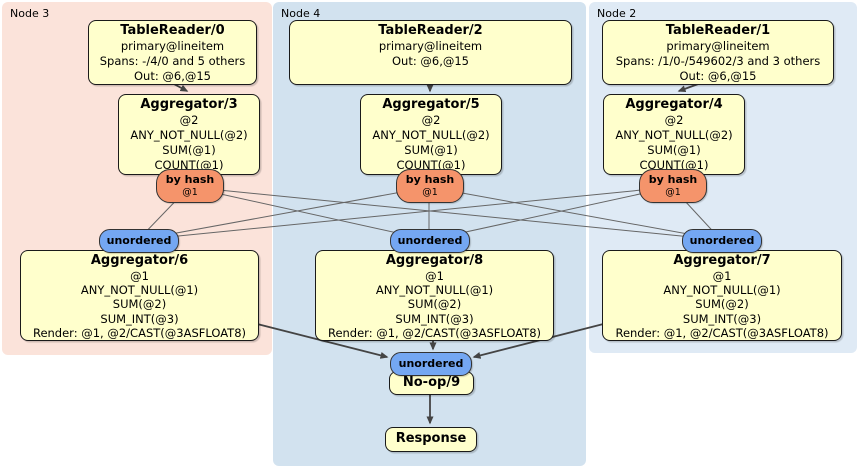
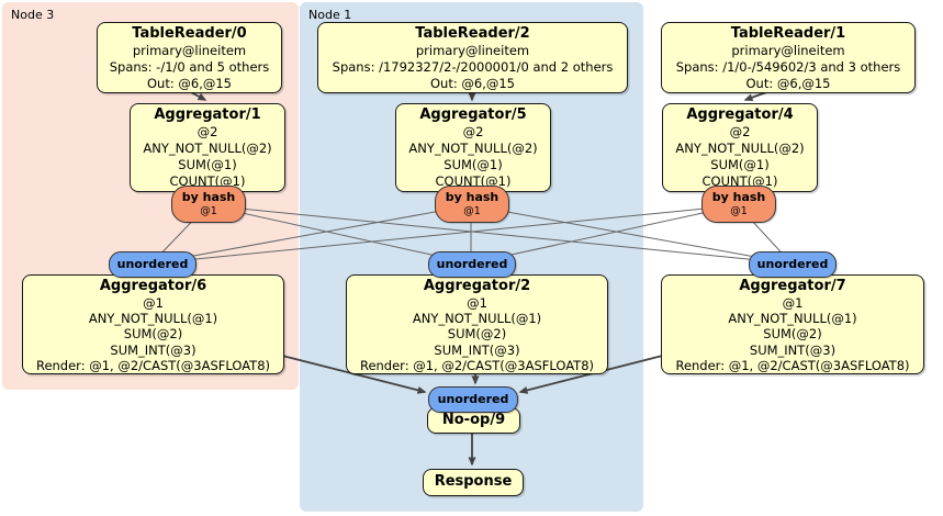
  Node 3
- Node 4
+ Node 1
- Node 2
  TableReader/0
  primary@lineitem
- Spans: -/4/0 and 5 others
+ Spans: -/1/0 and 5 others
  Out: @6,@15
  TableReader/2
  primary@lineitem
+ Spans: /1792327/2-/2000001/0 and 2 others
  Out: @6,@15
  TableReader/1
  primary@lineitem
  Spans: /1/0-/549602/3 and 3 others
  Out: @6,@15
- Aggregator/3
+ Aggregator/1
  @2
  ANY_NOT_NULL(@2)
  SUM(@1)
  COUNT(@1)
  Aggregator/5
  @2
  ANY_NOT_NULL(@2)
  SUM(@1)
  COUNT(@1)
  Aggregator/4
  @2
  ANY_NOT_NULL(@2)
  SUM(@1)
  COUNT(@1)
  by hash
  @1
  by hash
  @1
  by hash
  @1
  unordered
  unordered
  unordered
  Aggregator/6
  @1
  ANY_NOT_NULL(@1)
  SUM(@2)
  SUM_INT(@3)
  Render: @1, @2/CAST(@3ASFLOAT8)
- Aggregator/8
+ Aggregator/2
  @1
  ANY_NOT_NULL(@1)
  SUM(@2)
  SUM_INT(@3)
  Render: @1, @2/CAST(@3ASFLOAT8)
  Aggregator/7
  @1
  ANY_NOT_NULL(@1)
  SUM(@2)
  SUM_INT(@3)
  Render: @1, @2/CAST(@3ASFLOAT8)
  No-op/9
  unordered
  Response
